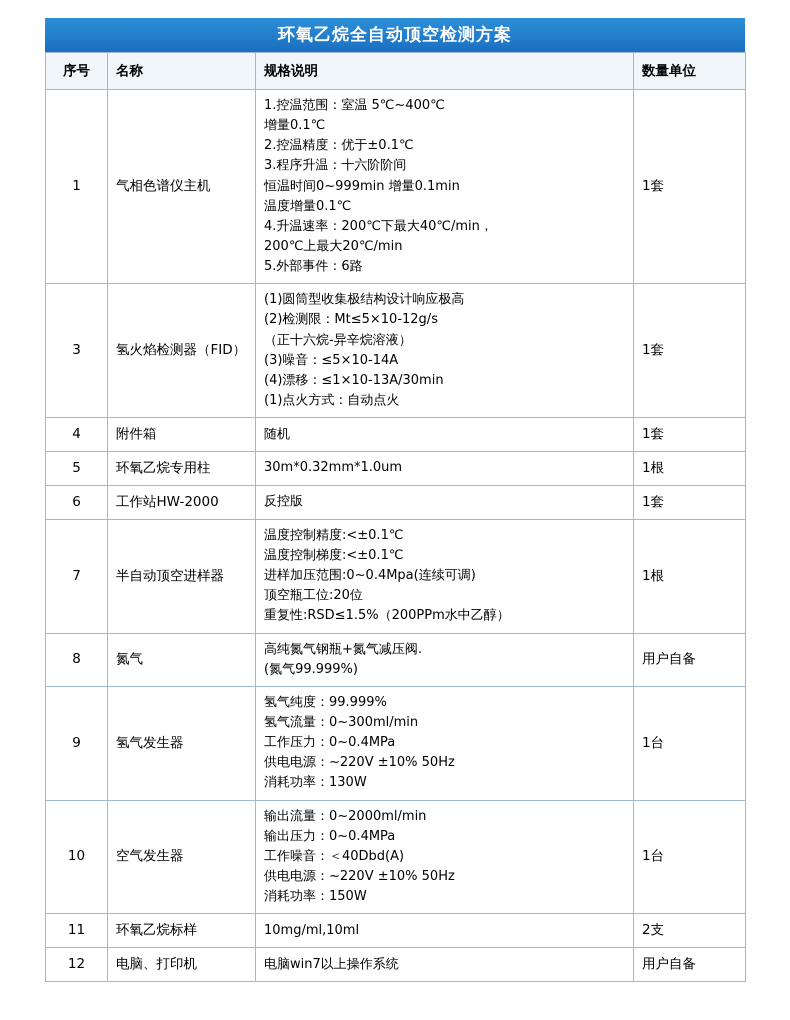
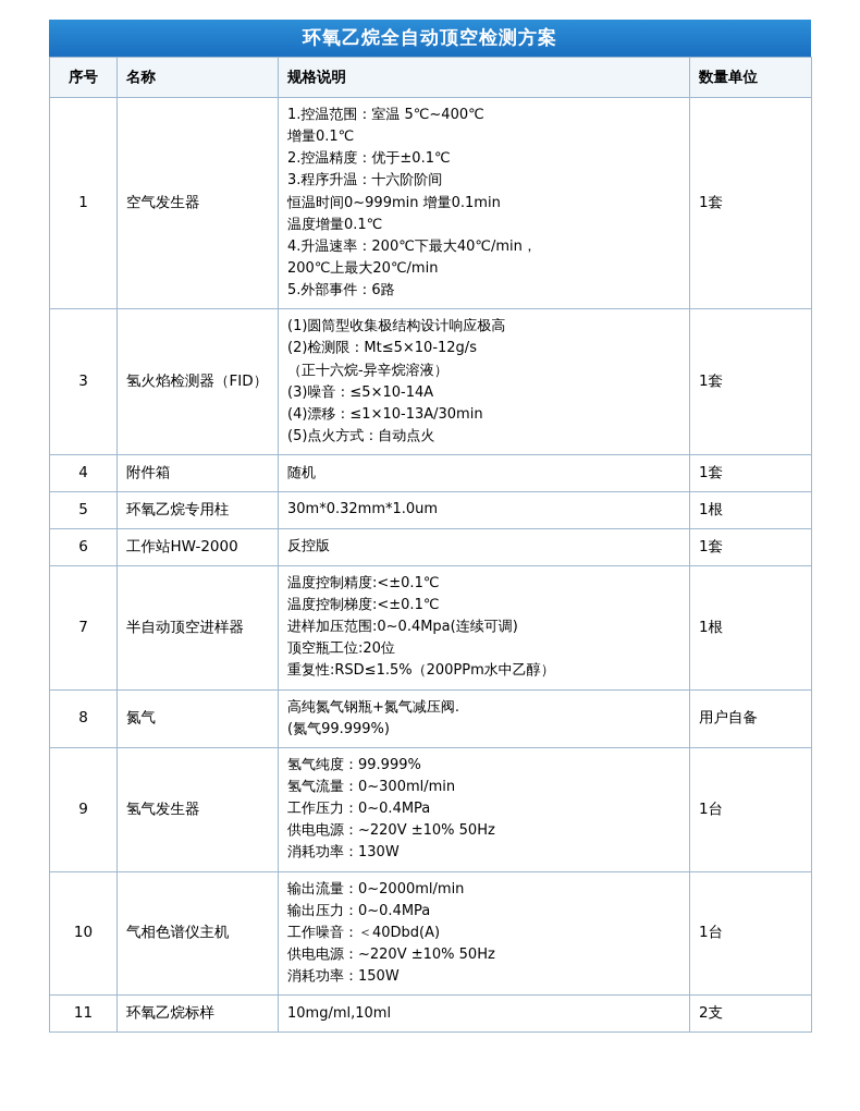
  环氧乙烷全自动顶空检测方案
  序号	名称	规格说明	数量单位
- 1	气相色谱仪主机	1.控温范围：室温 5℃~400℃增量0.1℃2.控温精度：优于±0.1℃3.程序升温：十六阶阶间恒温时间0~999min 增量0.1min温度增量0.1℃4.升温速率：200℃下最大40℃/min，200℃上最大20℃/min5.外部事件：6路	1套
+ 1	空气发生器	1.控温范围：室温 5℃~400℃增量0.1℃2.控温精度：优于±0.1℃3.程序升温：十六阶阶间恒温时间0~999min 增量0.1min温度增量0.1℃4.升温速率：200℃下最大40℃/min，200℃上最大20℃/min5.外部事件：6路	1套
- 3	氢火焰检测器（FID）	(1)圆筒型收集极结构设计响应极高(2)检测限：Mt≤5×10-12g/s（正十六烷-异辛烷溶液）(3)噪音：≤5×10-14A(4)漂移：≤1×10-13A/30min(1)点火方式：自动点火	1套
+ 3	氢火焰检测器（FID）	(1)圆筒型收集极结构设计响应极高(2)检测限：Mt≤5×10-12g/s（正十六烷-异辛烷溶液）(3)噪音：≤5×10-14A(4)漂移：≤1×10-13A/30min(5)点火方式：自动点火	1套
  4	附件箱	随机	1套
  5	环氧乙烷专用柱	30m*0.32mm*1.0um	1根
  6	工作站HW-2000	反控版	1套
  7	半自动顶空进样器	温度控制精度:<±0.1℃温度控制梯度:<±0.1℃进样加压范围:0~0.4Mpa(连续可调)顶空瓶工位:20位重复性:RSD≤1.5%（200PPm水中乙醇）	1根
  8	氮气	高纯氮气钢瓶+氮气减压阀.(氮气99.999%)	用户自备
  9	氢气发生器	氢气纯度：99.999%氢气流量：0~300ml/min工作压力：0~0.4MPa供电电源：~220V ±10% 50Hz消耗功率：130W	1台
- 10	空气发生器	输出流量：0~2000ml/min输出压力：0~0.4MPa工作噪音：＜40Dbd(A)供电电源：~220V ±10% 50Hz消耗功率：150W	1台
+ 10	气相色谱仪主机	输出流量：0~2000ml/min输出压力：0~0.4MPa工作噪音：＜40Dbd(A)供电电源：~220V ±10% 50Hz消耗功率：150W	1台
  11	环氧乙烷标样	10mg/ml,10ml	2支
- 12	电脑、打印机	电脑win7以上操作系统	用户自备
